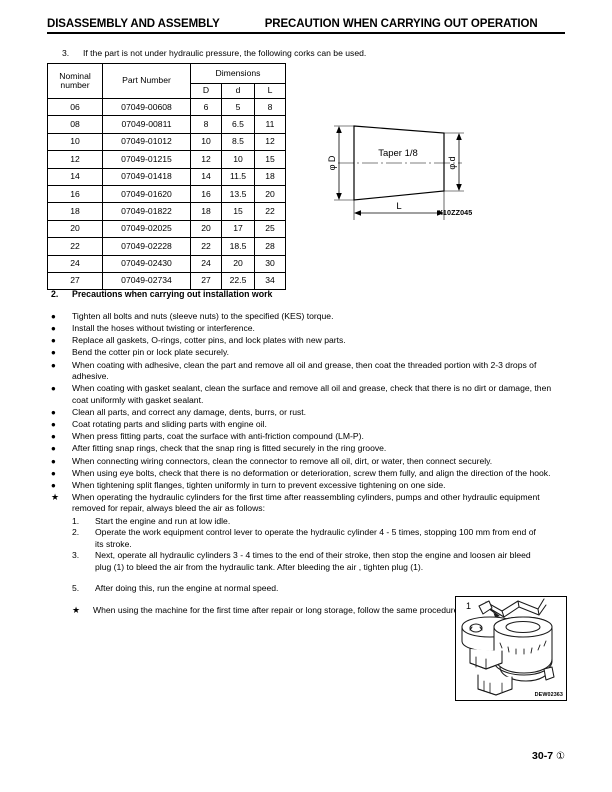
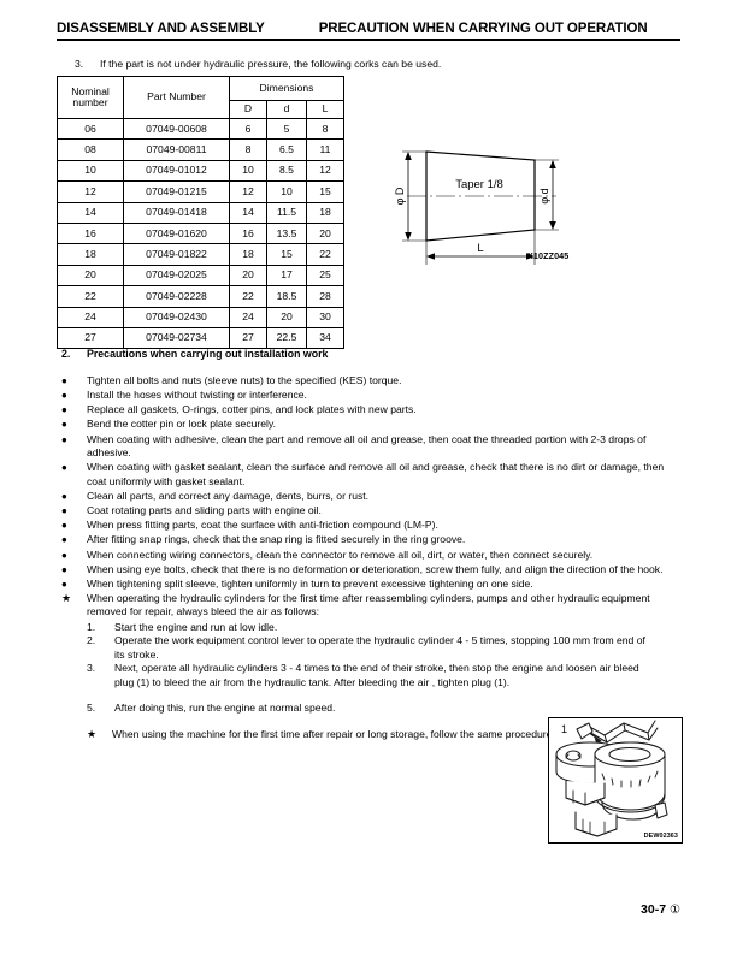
  DISASSEMBLY AND ASSEMBLY
  PRECAUTION WHEN CARRYING OUT OPERATION
  3.
  If the part is not under hydraulic pressure, the following corks can be used.
  Nominal number	Part Number	Dimensions
  D	d	L
  06	07049-00608	6	5	8
  08	07049-00811	8	6.5	11
  10	07049-01012	10	8.5	12
  12	07049-01215	12	10	15
  14	07049-01418	14	11.5	18
  16	07049-01620	16	13.5	20
  18	07049-01822	18	15	22
  20	07049-02025	20	17	25
  22	07049-02228	22	18.5	28
  24	07049-02430	24	20	30
  27	07049-02734	27	22.5	34
  Taper 1/8
  L
  X10ZZ045
  2.
  Precautions when carrying out installation work
  ●
  Tighten all bolts and nuts (sleeve nuts) to the specified (KES) torque.
  ●
  Install the hoses without twisting or interference.
  ●
  Replace all gaskets, O-rings, cotter pins, and lock plates with new parts.
  ●
  Bend the cotter pin or lock plate securely.
  ●
  When coating with adhesive, clean the part and remove all oil and grease, then coat the threaded portion with 2-3 drops of adhesive.
  ●
  When coating with gasket sealant, clean the surface and remove all oil and grease, check that there is no dirt or damage, then coat uniformly with gasket sealant.
  ●
  Clean all parts, and correct any damage, dents, burrs, or rust.
  ●
  Coat rotating parts and sliding parts with engine oil.
  ●
  When press fitting parts, coat the surface with anti-friction compound (LM-P).
  ●
  After fitting snap rings, check that the snap ring is fitted securely in the ring groove.
  ●
  When connecting wiring connectors, clean the connector to remove all oil, dirt, or water, then connect securely.
  ●
  When using eye bolts, check that there is no deformation or deterioration, screw them fully, and align the direction of the hook.
  ●
- When tightening split flanges, tighten uniformly in turn to prevent excessive tightening on one side.
+ When tightening split sleeve, tighten uniformly in turn to prevent excessive tightening on one side.
  ★
  When operating the hydraulic cylinders for the first time after reassembling cylinders, pumps and other hydraulic equipment removed for repair, always bleed the air as follows:
  1.
  Start the engine and run at low idle.
  2.
  Operate the work equipment control lever to operate the hydraulic cylinder 4 - 5 times, stopping 100 mm from end of its stroke.
  3.
  Next, operate all hydraulic cylinders 3 - 4 times to the end of their stroke, then stop the engine and loosen air bleed plug (1) to bleed the air from the hydraulic tank. After bleeding the air , tighten plug (1).
  5.
  After doing this, run the engine at normal speed.
  ★
  When using the machine for the first time after repair or long storage, follow the same procedur
  1
  30-7
  ①
